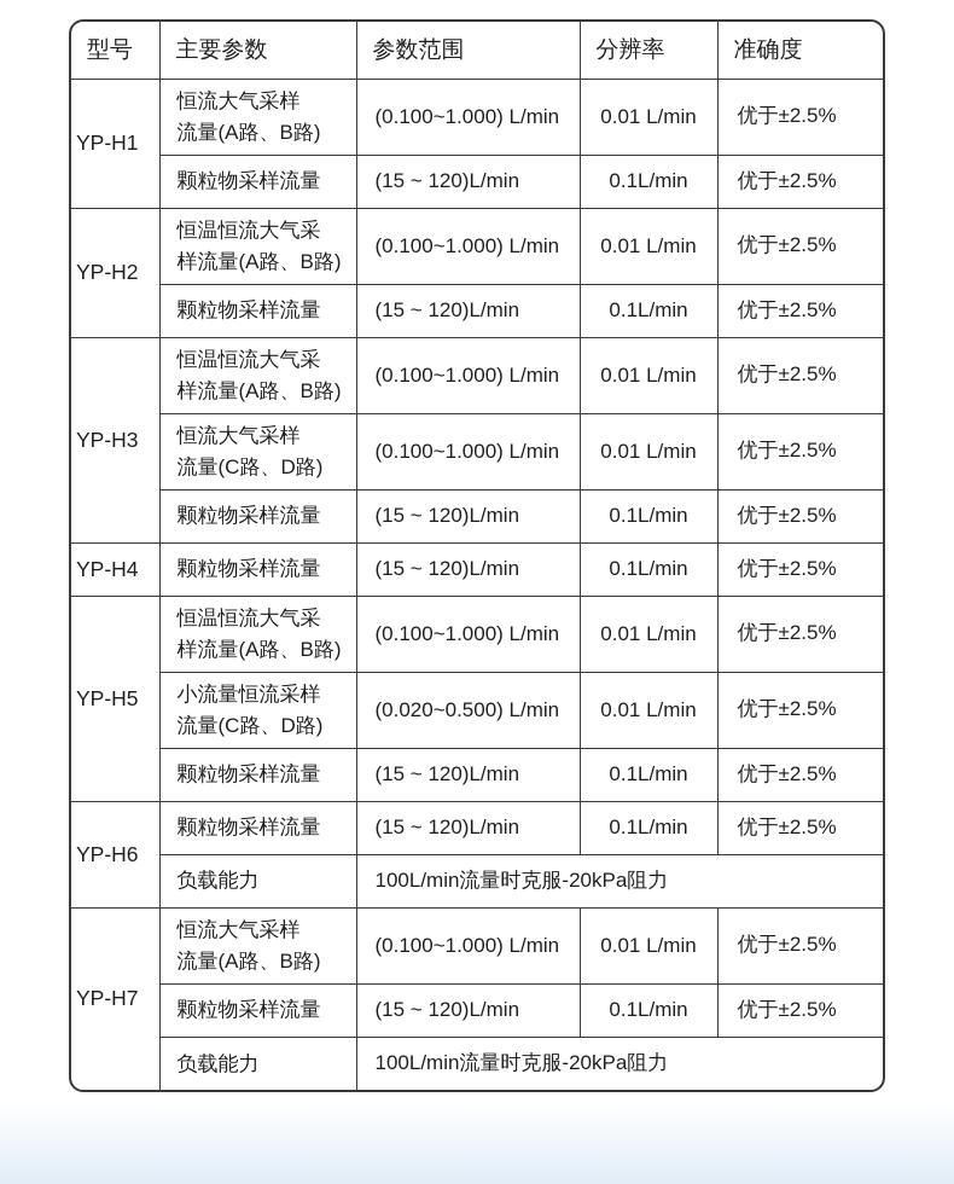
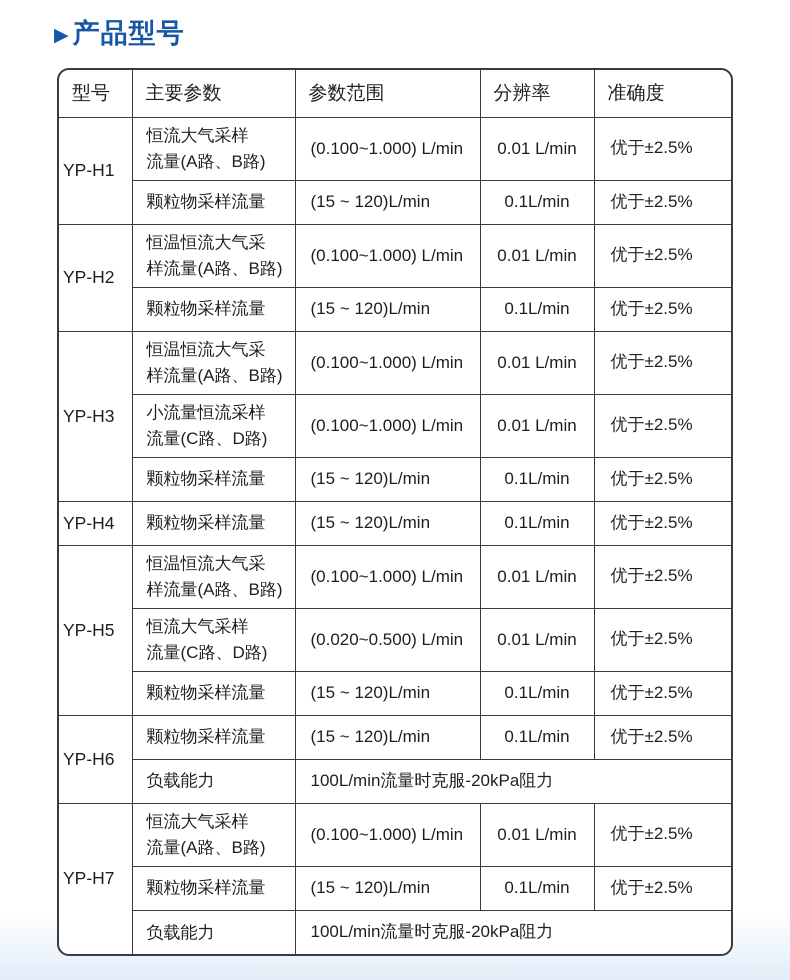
+ ▶
+ 产品型号
  型号	主要参数	参数范围	分辨率	准确度
  YP-H1	恒流大气采样 流量(A路、B路)	(0.100~1.000) L/min	0.01 L/min	优于±2.5%
  颗粒物采样流量	(15 ~ 120)L/min	0.1L/min	优于±2.5%
  YP-H2	恒温恒流大气采 样流量(A路、B路)	(0.100~1.000) L/min	0.01 L/min	优于±2.5%
  颗粒物采样流量	(15 ~ 120)L/min	0.1L/min	优于±2.5%
  YP-H3	恒温恒流大气采 样流量(A路、B路)	(0.100~1.000) L/min	0.01 L/min	优于±2.5%
- 恒流大气采样 流量(C路、D路)	(0.100~1.000) L/min	0.01 L/min	优于±2.5%
+ 小流量恒流采样 流量(C路、D路)	(0.100~1.000) L/min	0.01 L/min	优于±2.5%
  颗粒物采样流量	(15 ~ 120)L/min	0.1L/min	优于±2.5%
  YP-H4	颗粒物采样流量	(15 ~ 120)L/min	0.1L/min	优于±2.5%
  YP-H5	恒温恒流大气采 样流量(A路、B路)	(0.100~1.000) L/min	0.01 L/min	优于±2.5%
- 小流量恒流采样 流量(C路、D路)	(0.020~0.500) L/min	0.01 L/min	优于±2.5%
+ 恒流大气采样 流量(C路、D路)	(0.020~0.500) L/min	0.01 L/min	优于±2.5%
  颗粒物采样流量	(15 ~ 120)L/min	0.1L/min	优于±2.5%
  YP-H6	颗粒物采样流量	(15 ~ 120)L/min	0.1L/min	优于±2.5%
  负载能力	100L/min流量时克服-20kPa阻力
  YP-H7	恒流大气采样 流量(A路、B路)	(0.100~1.000) L/min	0.01 L/min	优于±2.5%
  颗粒物采样流量	(15 ~ 120)L/min	0.1L/min	优于±2.5%
  负载能力	100L/min流量时克服-20kPa阻力
